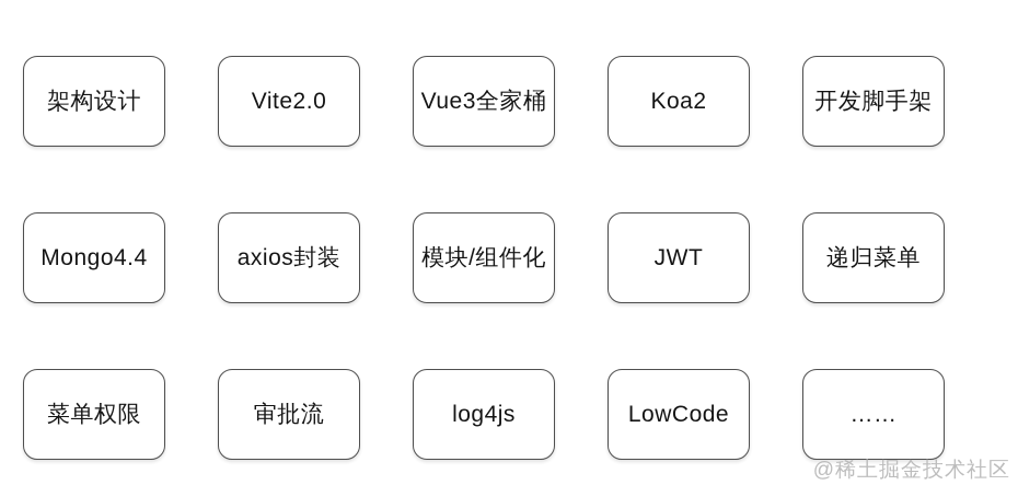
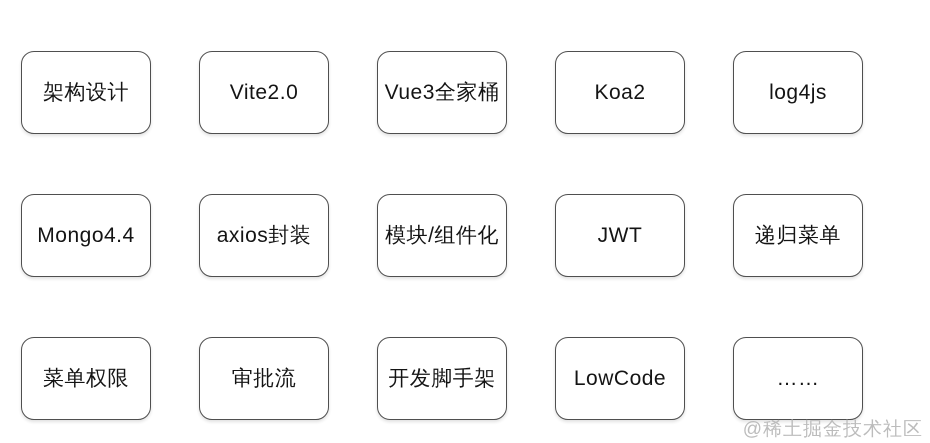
  架构设计
  Vite2.0
  Vue3全家桶
  Koa2
- 开发脚手架
+ log4js
  Mongo4.4
  axios封装
  模块/组件化
  JWT
  递归菜单
  菜单权限
  审批流
- log4js
+ 开发脚手架
  LowCode
  ……
  @稀土掘金技术社区
